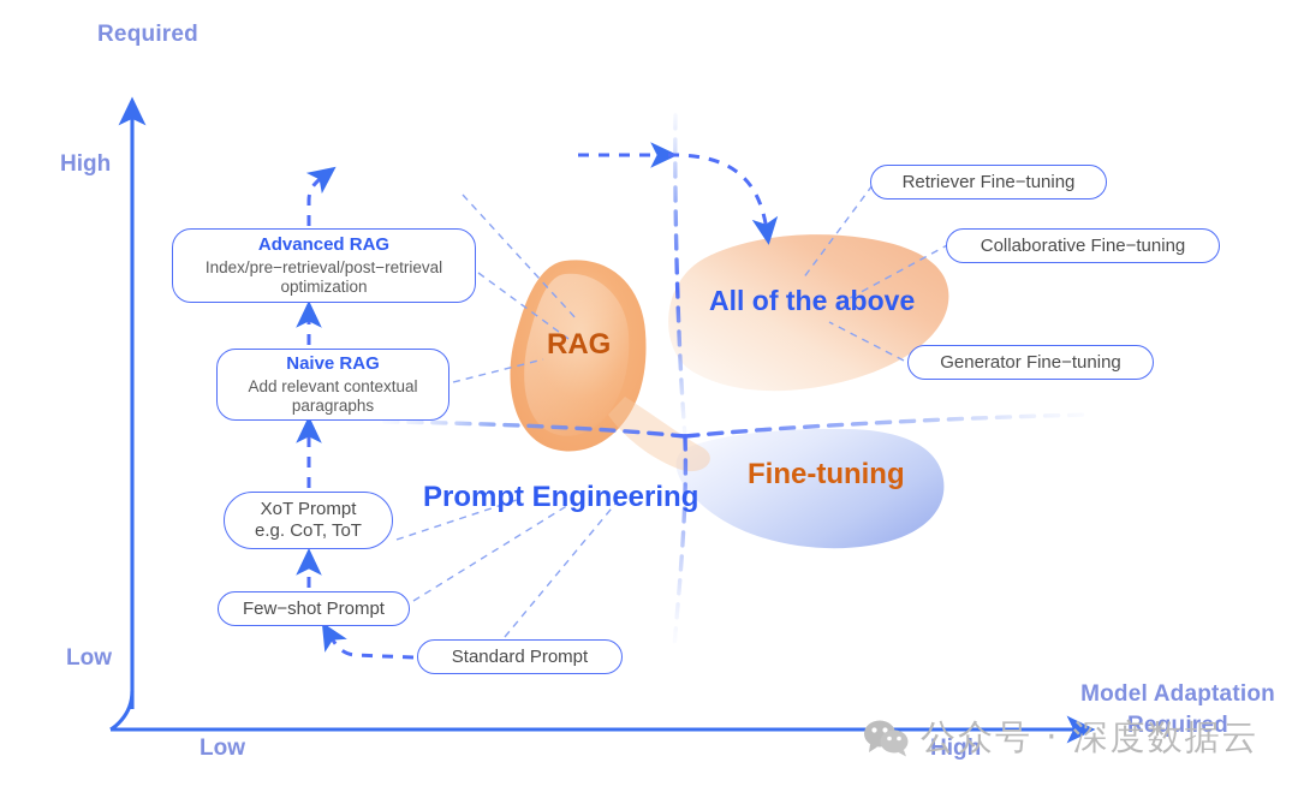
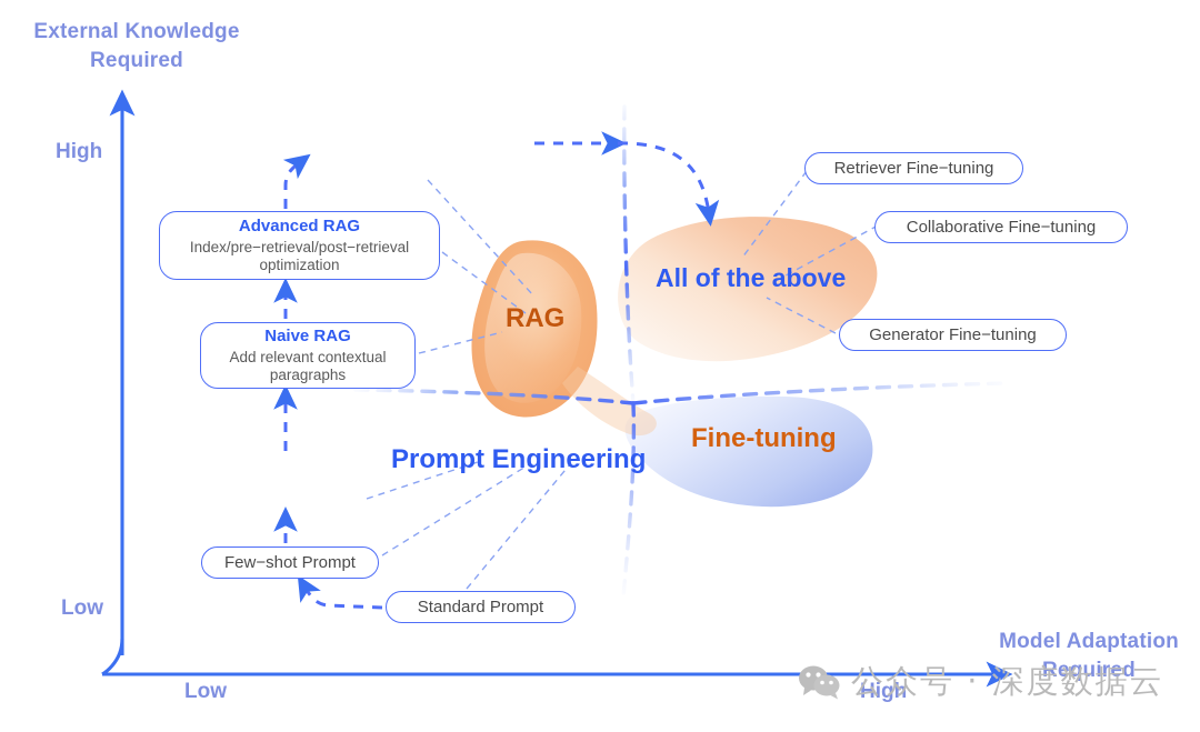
+ External Knowledge
  Required
  Model Adaptation
  Required
  High
  Low
  Low
  High
  Advanced RAG
  Index/pre−retrieval/post−retrieval
  optimization
  Naive RAG
  Add relevant contextual
  paragraphs
- XoT Prompt
- e.g. CoT, ToT
  Few−shot Prompt
  Standard Prompt
  Retriever Fine−tuning
  Collaborative Fine−tuning
  Generator Fine−tuning
  RAG
  Fine-tuning
  All of the above
  Prompt Engineering
  公众号 · 深度数据云
